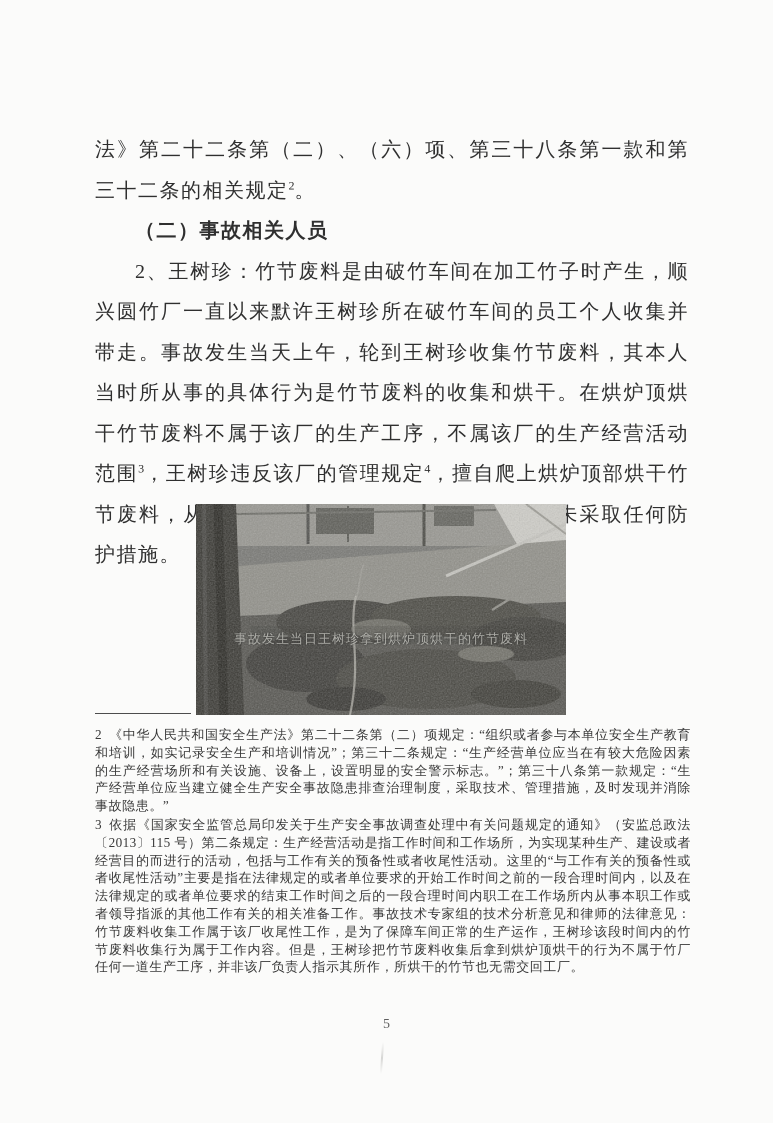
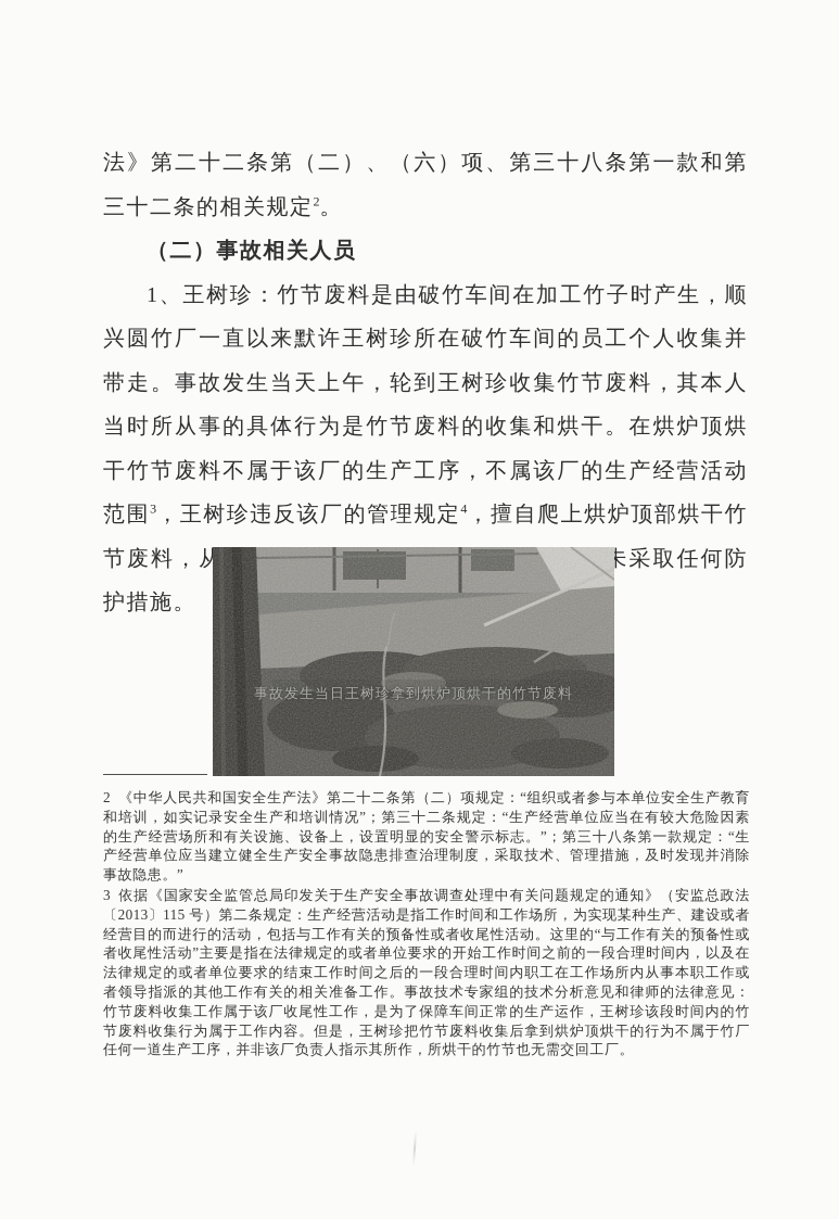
  法》第二十二条第（二）、（六）项、第三十八条第一款和第三十二条的相关规定2。
  （二）事故相关人员
- 2、王树珍：竹节废料是由破竹车间在加工竹子时产生，顺兴圆竹厂一直以来默许王树珍所在破竹车间的员工个人收集并带走。事故发生当天上午，轮到王树珍收集竹节废料，其本人当时所从事的具体行为是竹节废料的收集和烘干。在烘炉顶烘干竹节废料不属于该厂的生产工序，不属该厂的生产经营活动范围3，王树珍违反该厂的管理规定4，擅自爬上烘炉顶部烘干竹节废料，从未采取任何防护措施。
+ 1、王树珍：竹节废料是由破竹车间在加工竹子时产生，顺兴圆竹厂一直以来默许王树珍所在破竹车间的员工个人收集并带走。事故发生当天上午，轮到王树珍收集竹节废料，其本人当时所从事的具体行为是竹节废料的收集和烘干。在烘炉顶烘干竹节废料不属于该厂的生产工序，不属该厂的生产经营活动范围3，王树珍违反该厂的管理规定4，擅自爬上烘炉顶部烘干竹节废料，从未采取任何防护措施。
  事故发生当日王树珍拿到烘炉顶烘干的竹节废料
  2 《中华人民共和国安全生产法》第二十二条第（二）项规定：“组织或者参与本单位安全生产教育和培训，如实记录安全生产和培训情况”；第三十二条规定：“生产经营单位应当在有较大危险因素的生产经营场所和有关设施、设备上，设置明显的安全警示标志。”；第三十八条第一款规定：“生产经营单位应当建立健全生产安全事故隐患排查治理制度，采取技术、管理措施，及时发现并消除事故隐患。”
  3 依据《国家安全监管总局印发关于生产安全事故调查处理中有关问题规定的通知》（安监总政法〔2013〕115 号）第二条规定：生产经营活动是指工作时间和工作场所，为实现某种生产、建设或者经营目的而进行的活动，包括与工作有关的预备性或者收尾性活动。这里的“与工作有关的预备性或者收尾性活动”主要是指在法律规定的或者单位要求的开始工作时间之前的一段合理时间内，以及在法律规定的或者单位要求的结束工作时间之后的一段合理时间内职工在工作场所内从事本职工作或者领导指派的其他工作有关的相关准备工作。事故技术专家组的技术分析意见和律师的法律意见：竹节废料收集工作属于该厂收尾性工作，是为了保障车间正常的生产运作，王树珍该段时间内的竹节废料收集行为属于工作内容。但是，王树珍把竹节废料收集后拿到烘炉顶烘干的行为不属于竹厂任何一道生产工序，并非该厂负责人指示其所作，所烘干的竹节也无需交回工厂。
- 5
